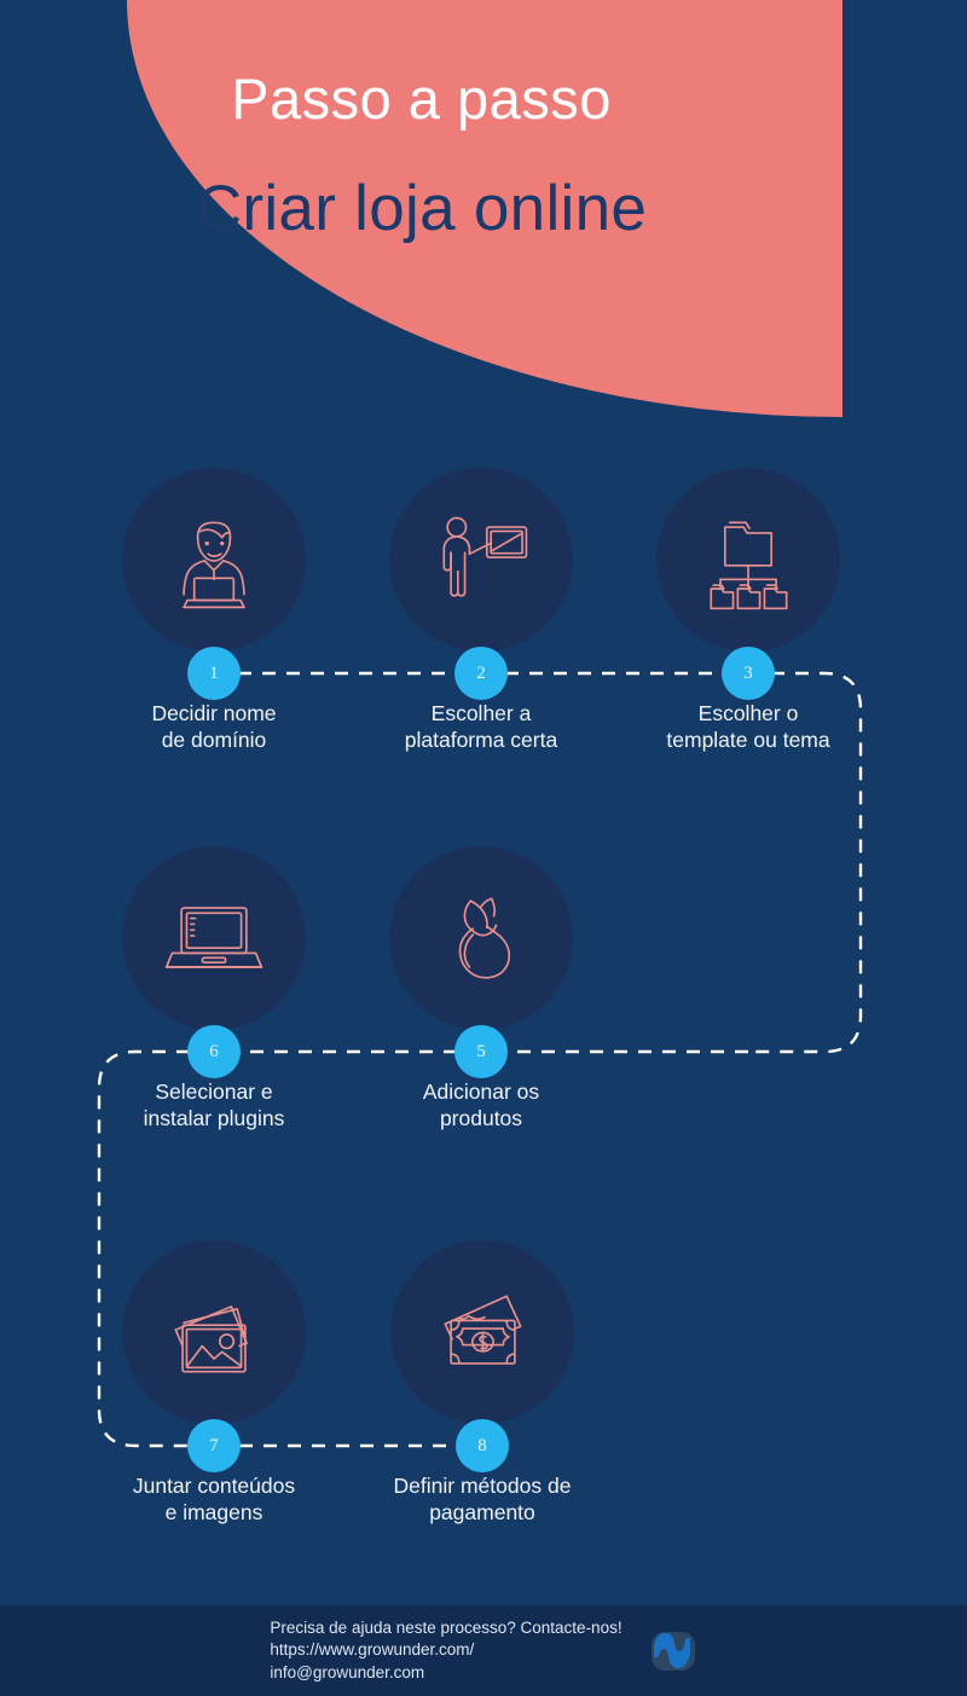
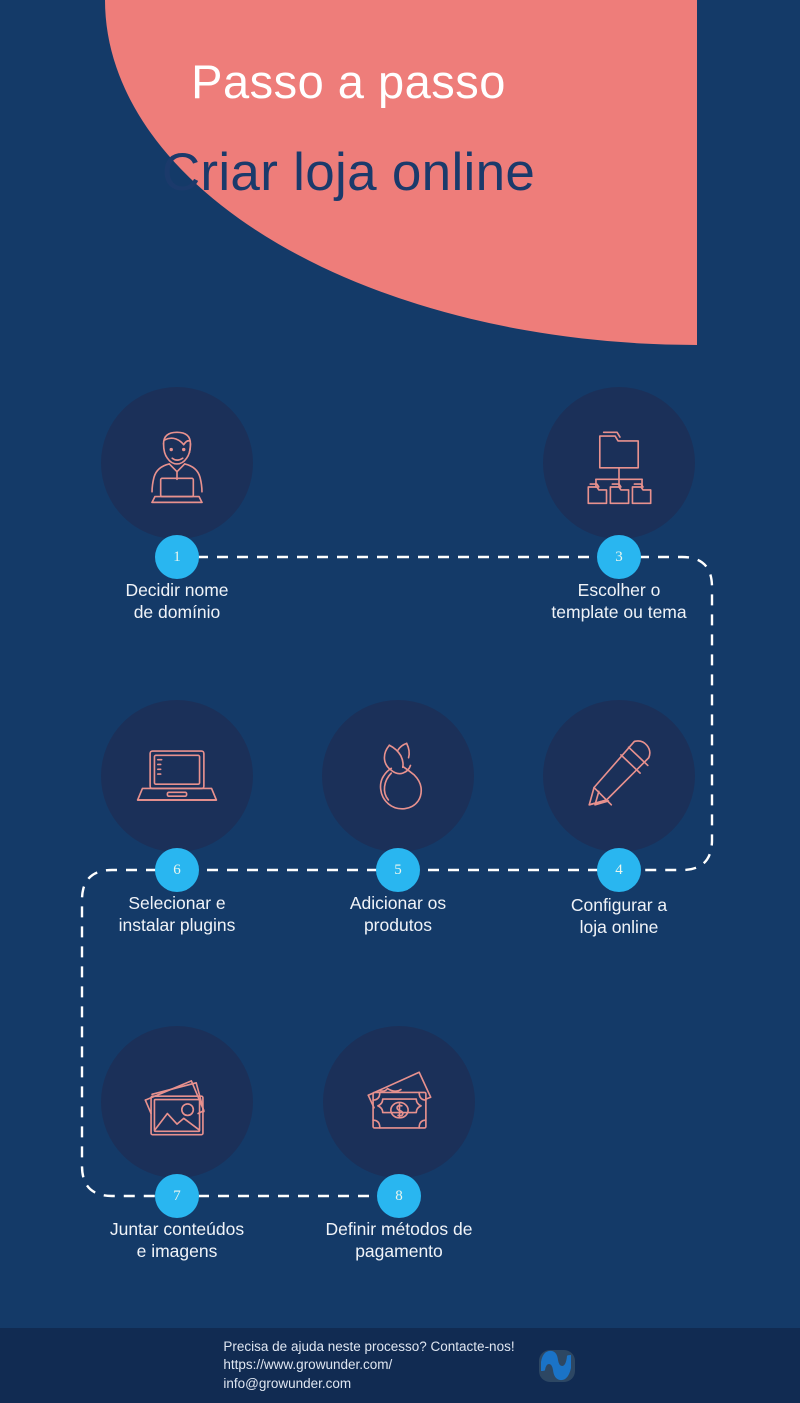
  Passo a passo
  Criar loja online
  1
  Decidir nome
  de domínio
- 2
- Escolher a
- plataforma certa
  3
  Escolher o
  template ou tema
  6
  Selecionar e
  instalar plugins
  5
  Adicionar os
  produtos
+ 4
+ Configurar a
+ loja online
  7
  Juntar conteúdos
  e imagens
  8
  Definir métodos de
  pagamento
  Precisa de ajuda neste processo? Contacte-nos!
  https://www.growunder.com/
  info@growunder.com
